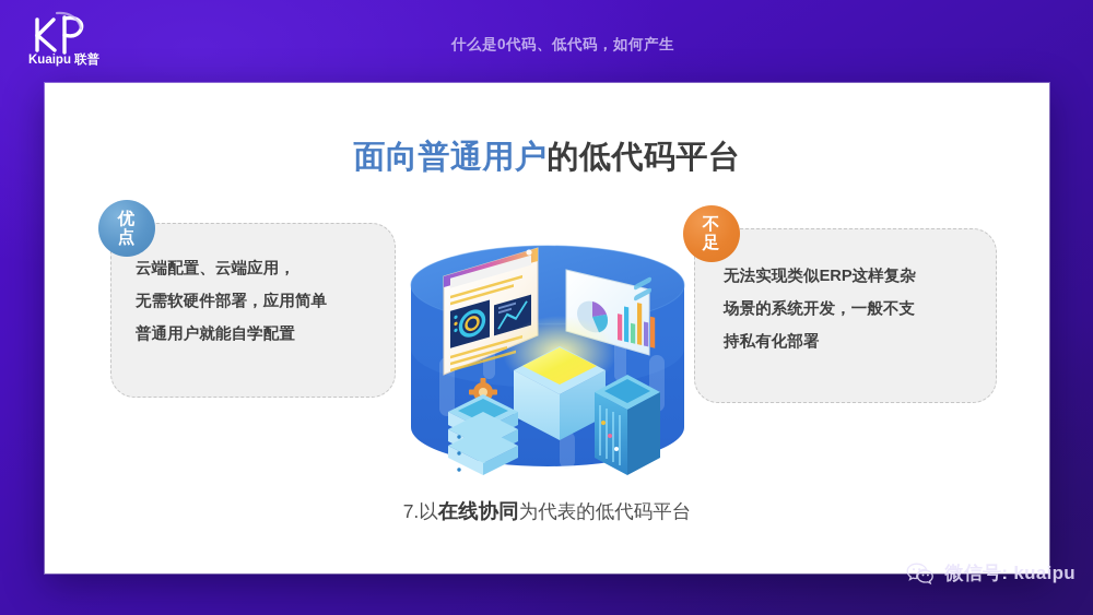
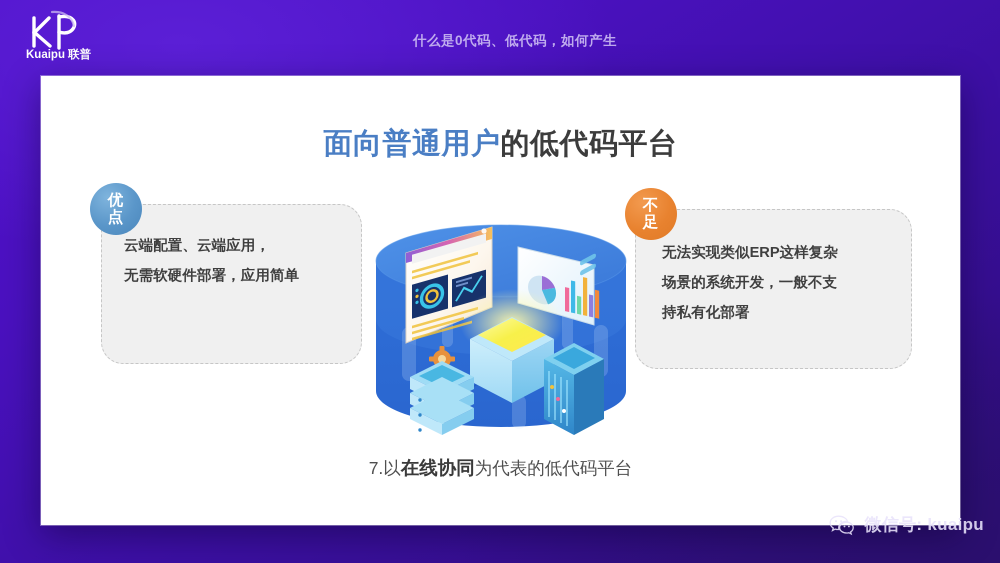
  Kuaipu 联普
  什么是0代码、低代码，如何产生
  面向普通用户的低代码平台
  云端配置、云端应用，
  无需软硬件部署，应用简单
- 普通用户就能自学配置
  优
  点
  无法实现类似ERP这样复杂
  场景的系统开发，一般不支
  持私有化部署
  不
  足
  7.以在线协同为代表的低代码平台
  微信号: kuaipu
